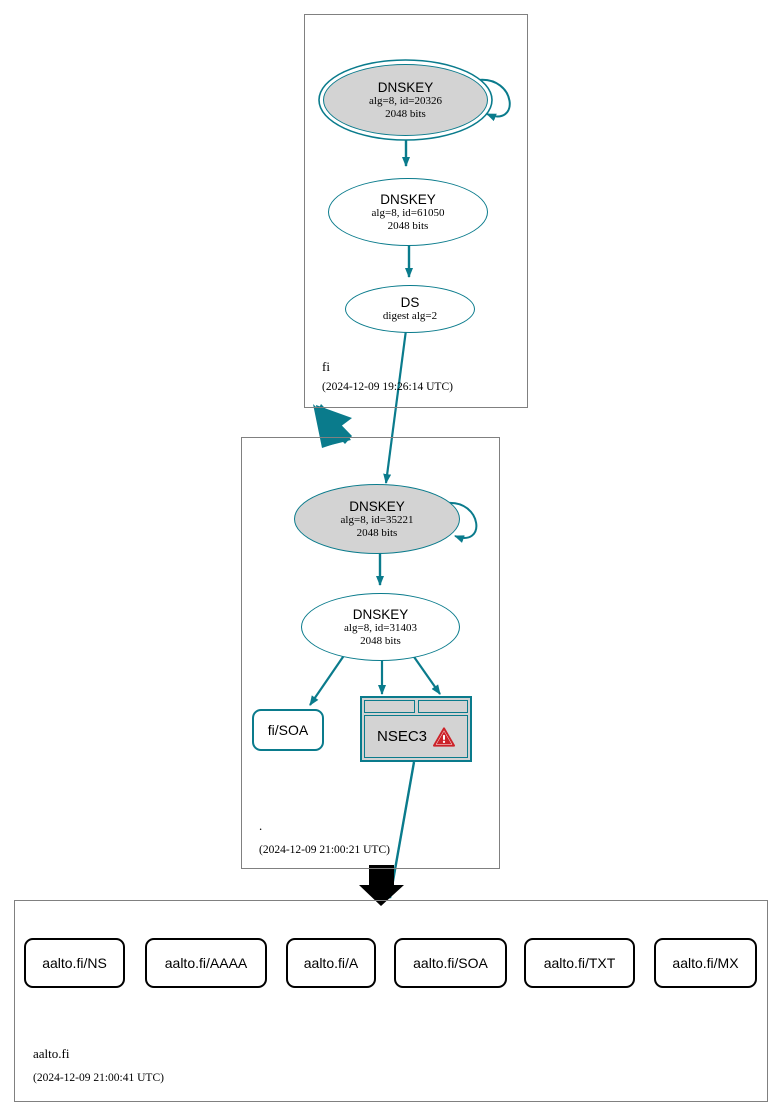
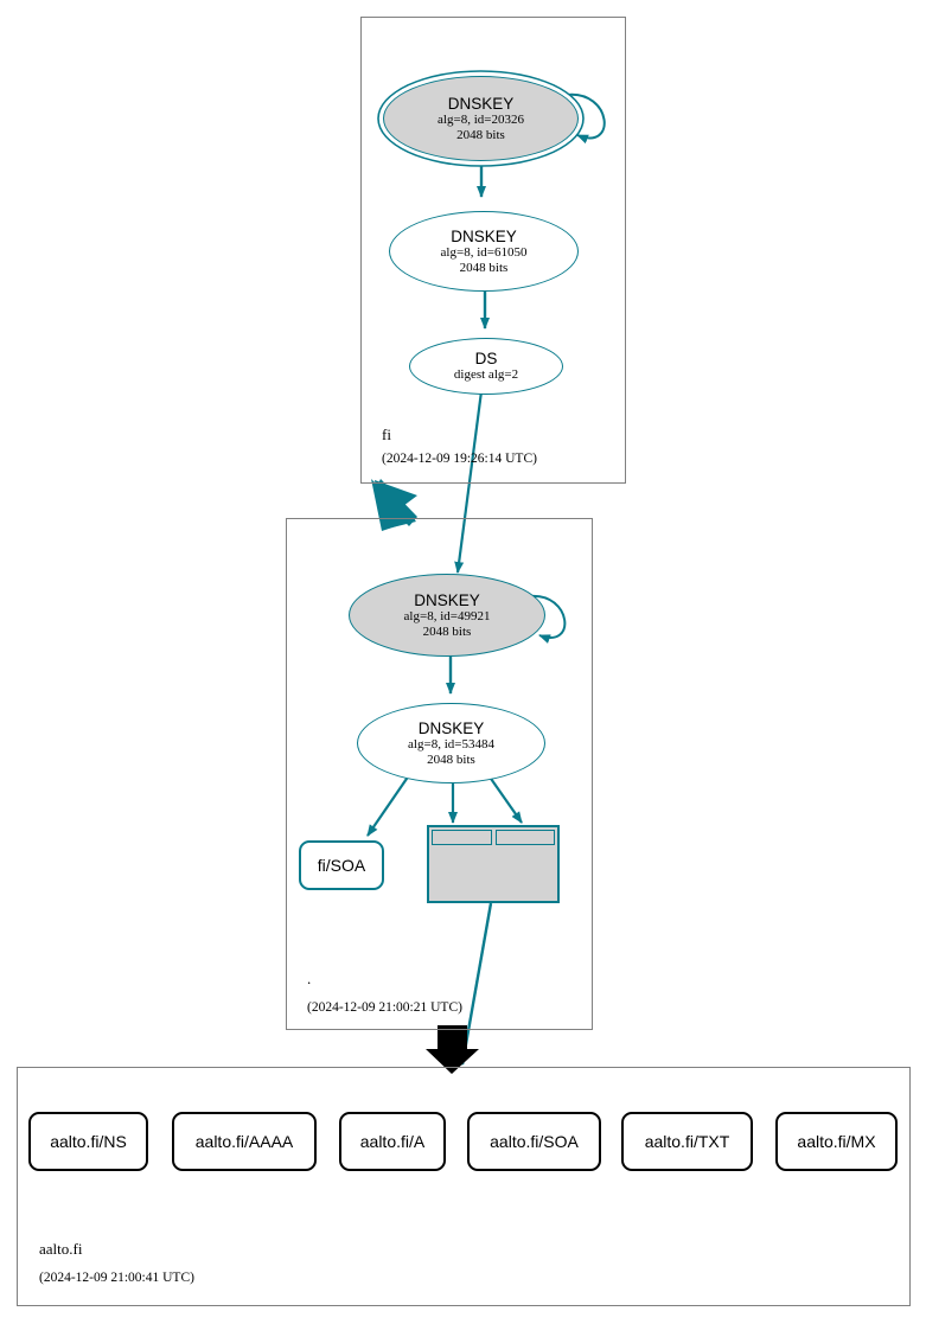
  DNSKEY
  alg=8, id=20326
  2048 bits
  DNSKEY
  alg=8, id=61050
  2048 bits
  DS
  digest alg=2
  fi
  (2024-12-09 19:26:14 UTC)
  DNSKEY
- alg=8, id=35221
+ alg=8, id=49921
  2048 bits
  DNSKEY
- alg=8, id=31403
+ alg=8, id=53484
  2048 bits
  fi/SOA
- NSEC3
  .
  (2024-12-09 21:00:21 UTC)
  aalto.fi/NS
  aalto.fi/AAAA
  aalto.fi/A
  aalto.fi/SOA
  aalto.fi/TXT
  aalto.fi/MX
  aalto.fi
  (2024-12-09 21:00:41 UTC)
